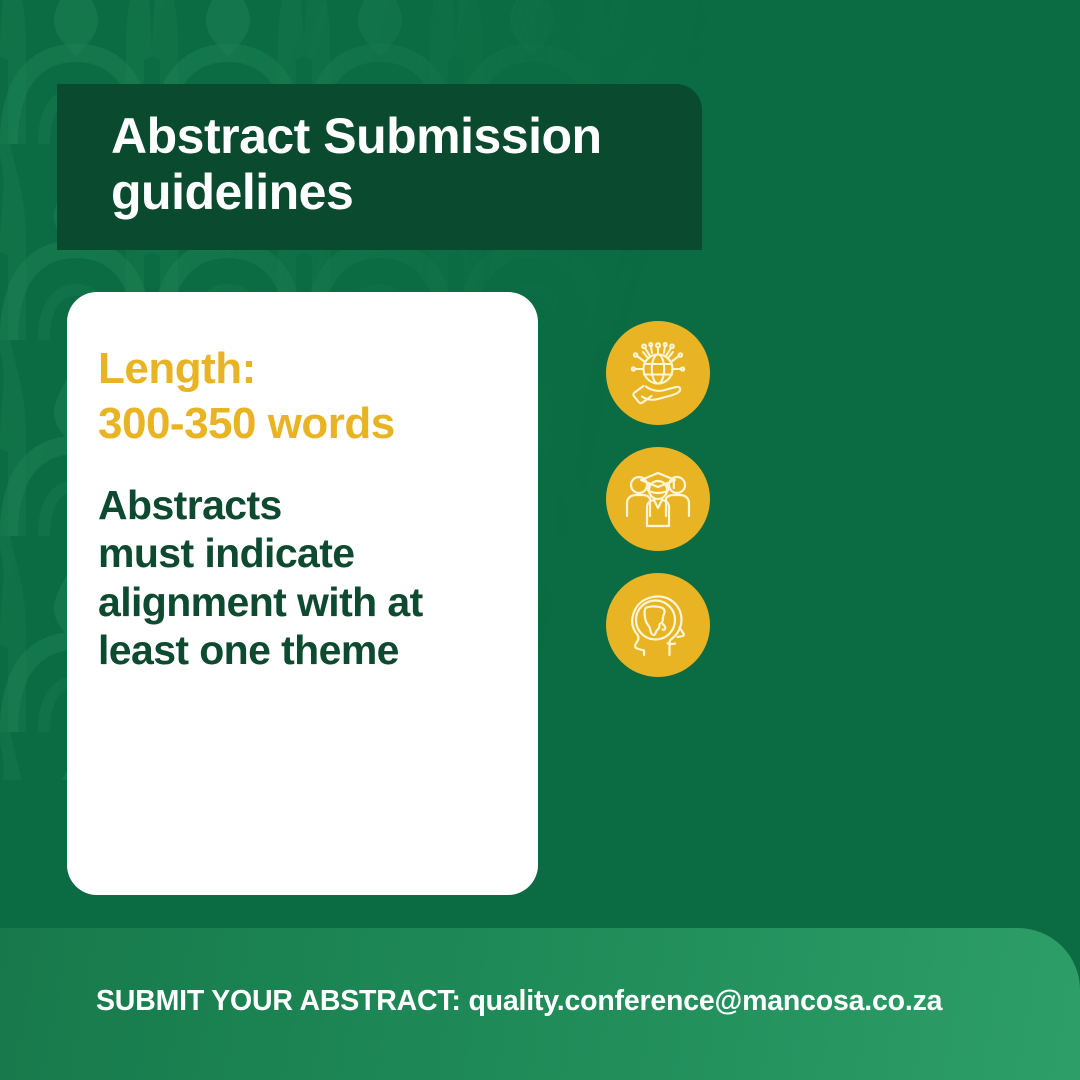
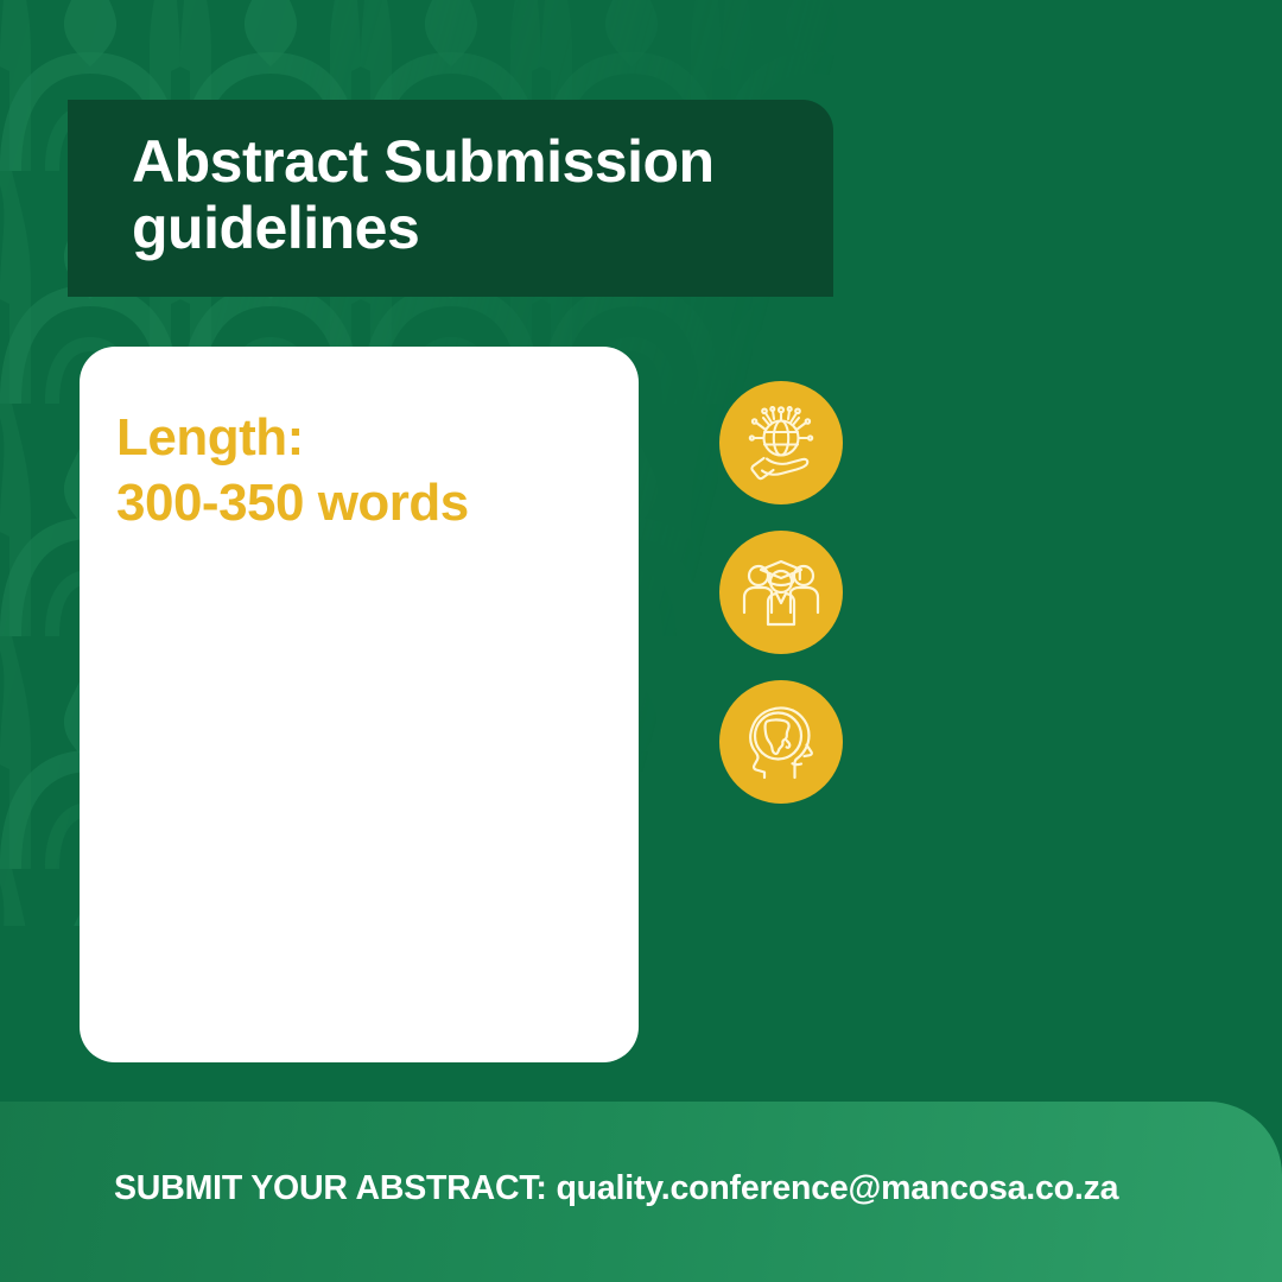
  Abstract Submission guidelines
  Length:
  300-350 words
- Abstracts
- must indicate
- alignment with at
- least one theme
  SUBMIT YOUR ABSTRACT: quality.conference@mancosa.co.za
